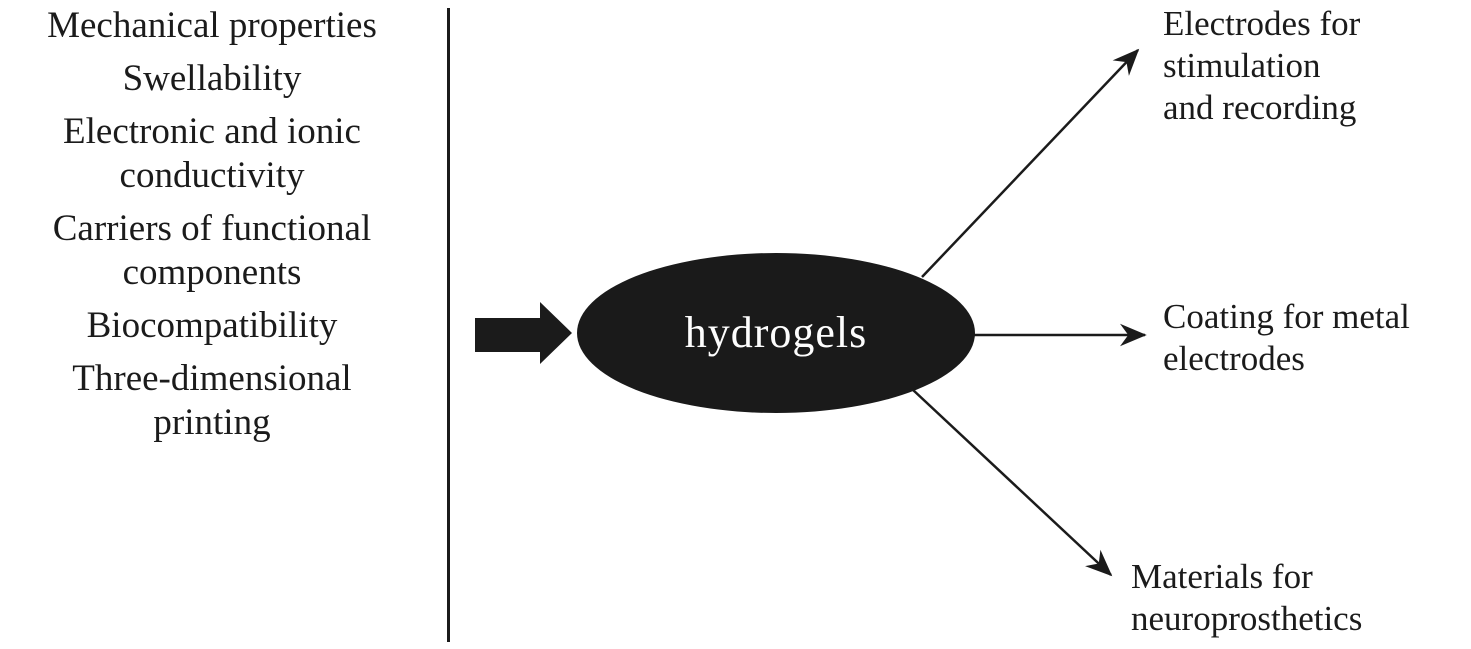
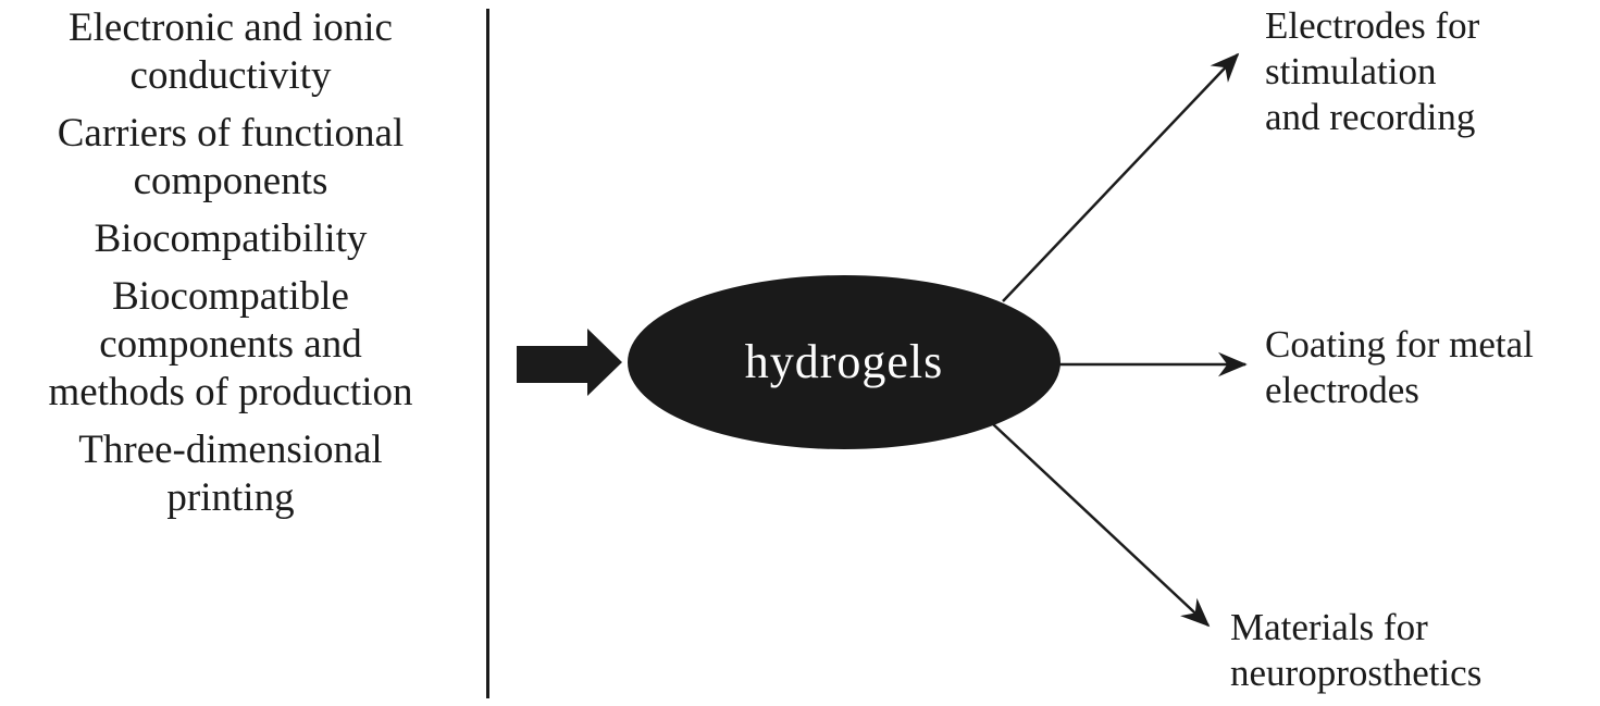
- Mechanical properties
- Swellability
  Electronic and ionic
  conductivity
  Carriers of functional
  components
  Biocompatibility
+ Biocompatible
+ components and
+ methods of production
  Three-dimensional
  printing
  hydrogels
  Electrodes for
  stimulation
  and recording
  Coating for metal
  electrodes
  Materials for
  neuroprosthetics
